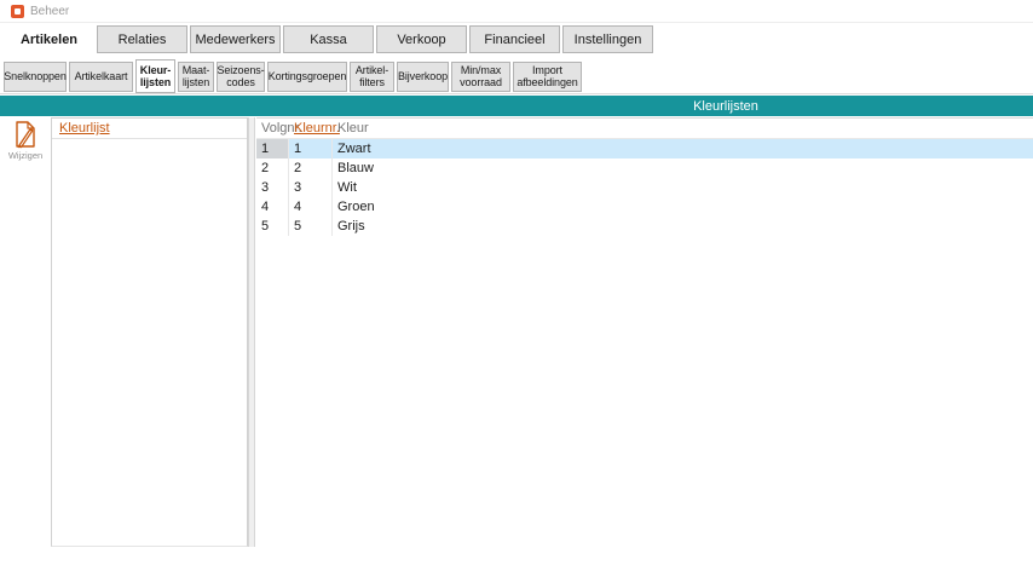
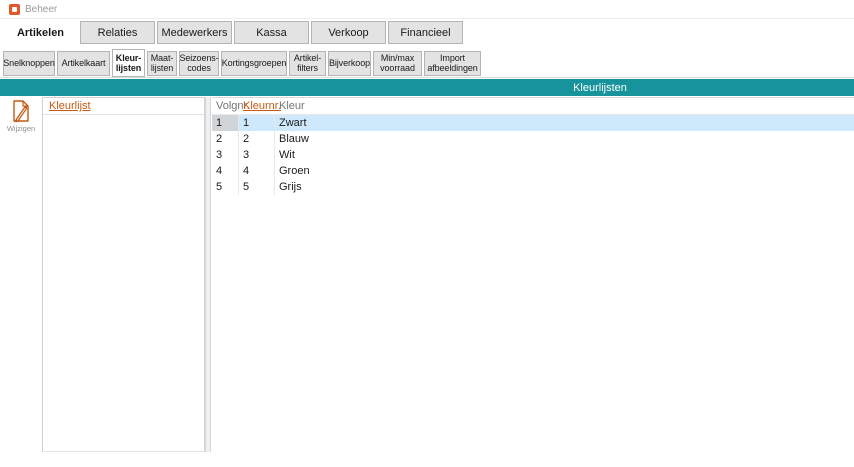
  Beheer
  Artikelen
  Relaties
  Medewerkers
  Kassa
  Verkoop
  Financieel
- Instellingen
  Snelknoppen
  Artikelkaart
  Kleur-
  lijsten
  Maat-
  lijsten
  Seizoens-
  codes
  Kortingsgroepen
  Artikel-
  filters
  Bijverkoop
  Min/max
  voorraad
  Import
  afbeeldingen
  Kleurlijsten
  Wijzigen
  Kleurlijst
  Kleurn
  Kleur
  1
  1
  Zwart
  2
  2
  Blauw
  3
  3
  Wit
  4
  4
  Groen
  5
  5
  Grijs
